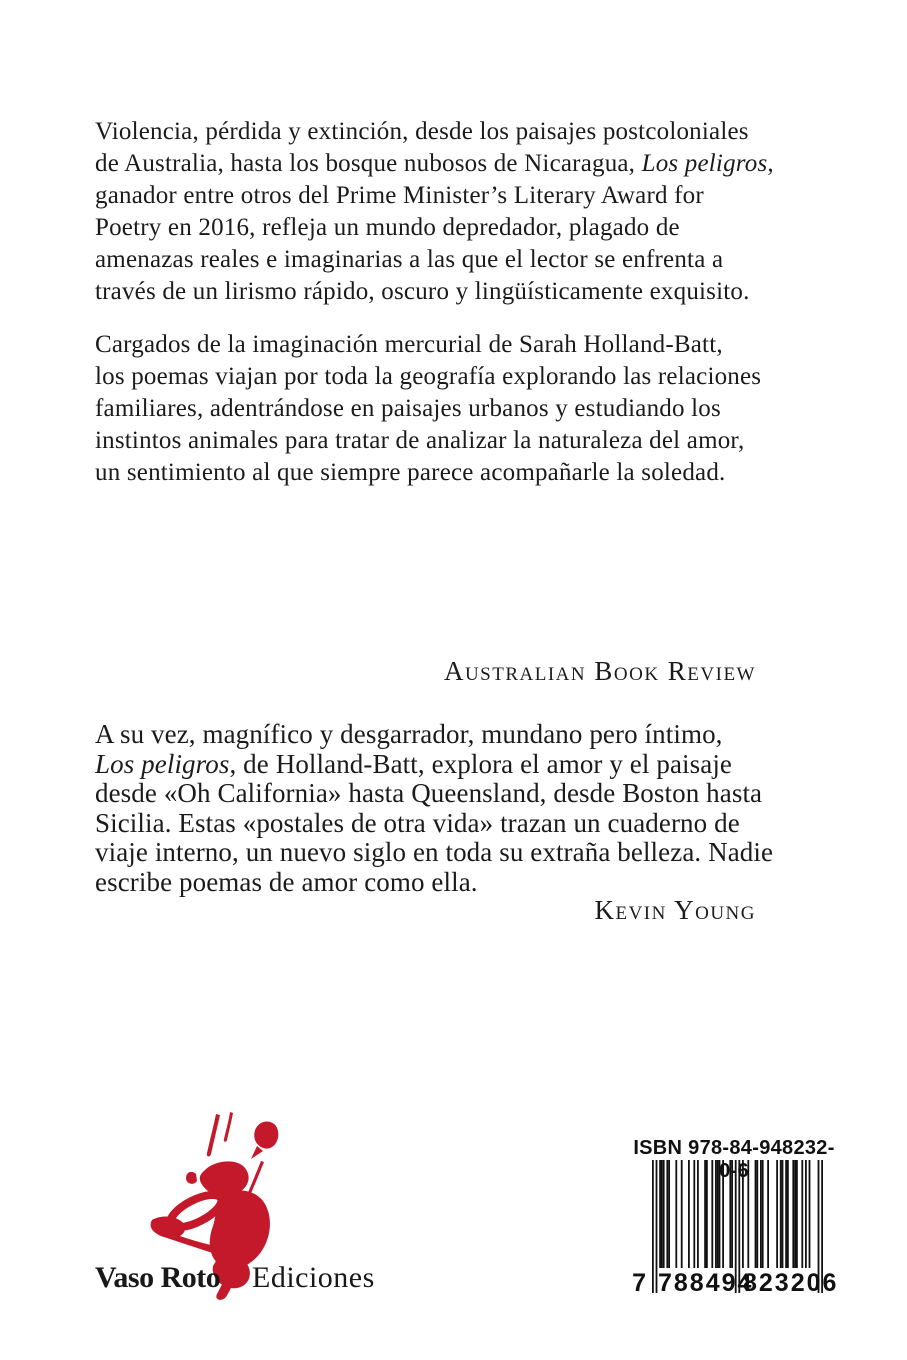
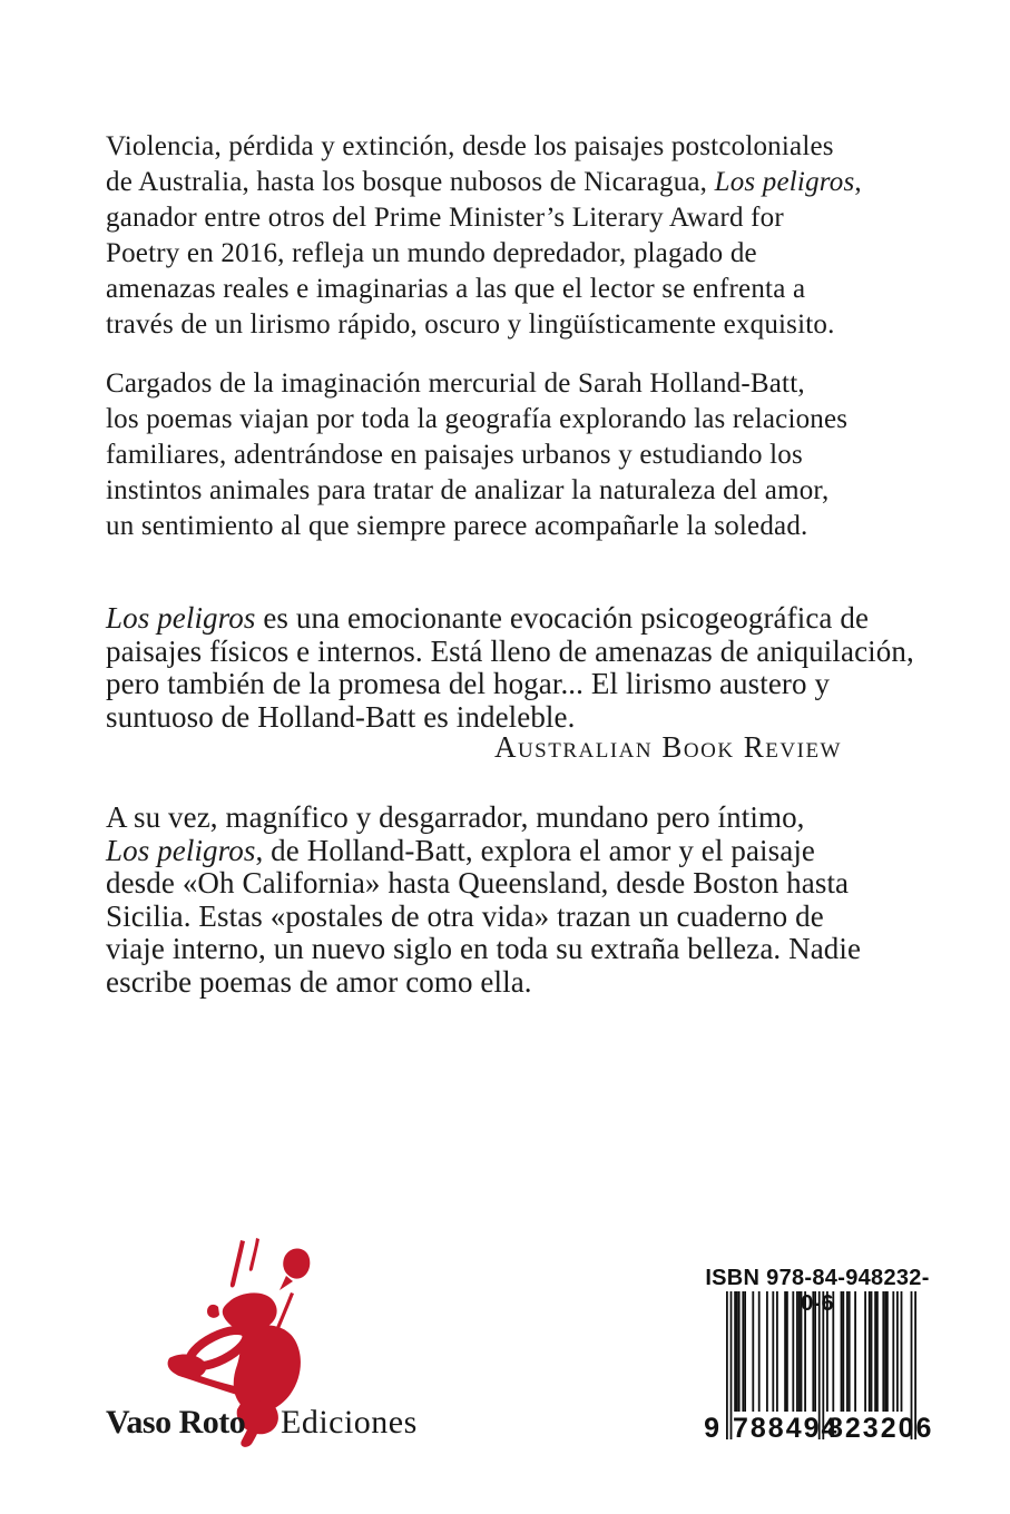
  Violencia, pérdida y extinción, desde los paisajes postcoloniales
  de Australia, hasta los bosque nubosos de Nicaragua, Los peligros,
  ganador entre otros del Prime Minister’s Literary Award for
  Poetry en 2016, refleja un mundo depredador, plagado de
  amenazas reales e imaginarias a las que el lector se enfrenta a
  través de un lirismo rápido, oscuro y lingüísticamente exquisito.
  Cargados de la imaginación mercurial de Sarah Holland-Batt,
  los poemas viajan por toda la geografía explorando las relaciones
  familiares, adentrándose en paisajes urbanos y estudiando los
  instintos animales para tratar de analizar la naturaleza del amor,
  un sentimiento al que siempre parece acompañarle la soledad.
+ Los peligros es una emocionante evocación psicogeográfica de
+ paisajes físicos e internos. Está lleno de amenazas de aniquilación,
+ pero también de la promesa del hogar... El lirismo austero y
+ suntuoso de Holland-Batt es indeleble.
  Australian Book Review
  A su vez, magnífico y desgarrador, mundano pero íntimo,
  Los peligros, de Holland-Batt, explora el amor y el paisaje
  desde «Oh California» hasta Queensland, desde Boston hasta
  Sicilia. Estas «postales de otra vida» trazan un cuaderno de
  viaje interno, un nuevo siglo en toda su extraña belleza. Nadie
  escribe poemas de amor como ella.
- Kevin Young
  Vaso Roto
  Ediciones
  ISBN 978-84-948232-0-
- 7
+ 9
  78849
  823206
